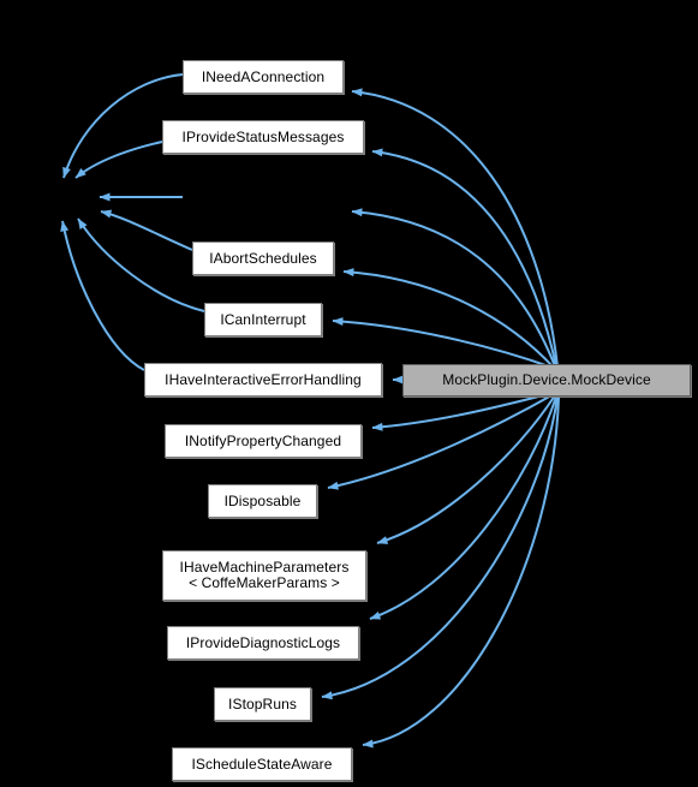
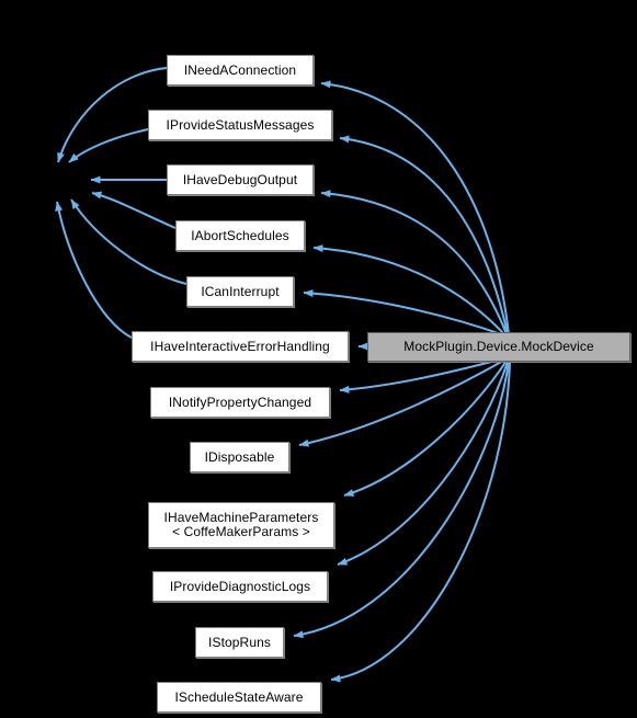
  INeedAConnection
  IProvideStatusMessages
+ IHaveDebugOutput
  IAbortSchedules
  ICanInterrupt
  IHaveInteractiveErrorHandling
  INotifyPropertyChanged
  IDisposable
  IHaveMachineParameters
  < CoffeMakerParams >
  IProvideDiagnosticLogs
  IStopRuns
  IScheduleStateAware
  MockPlugin.Device.MockDevice
